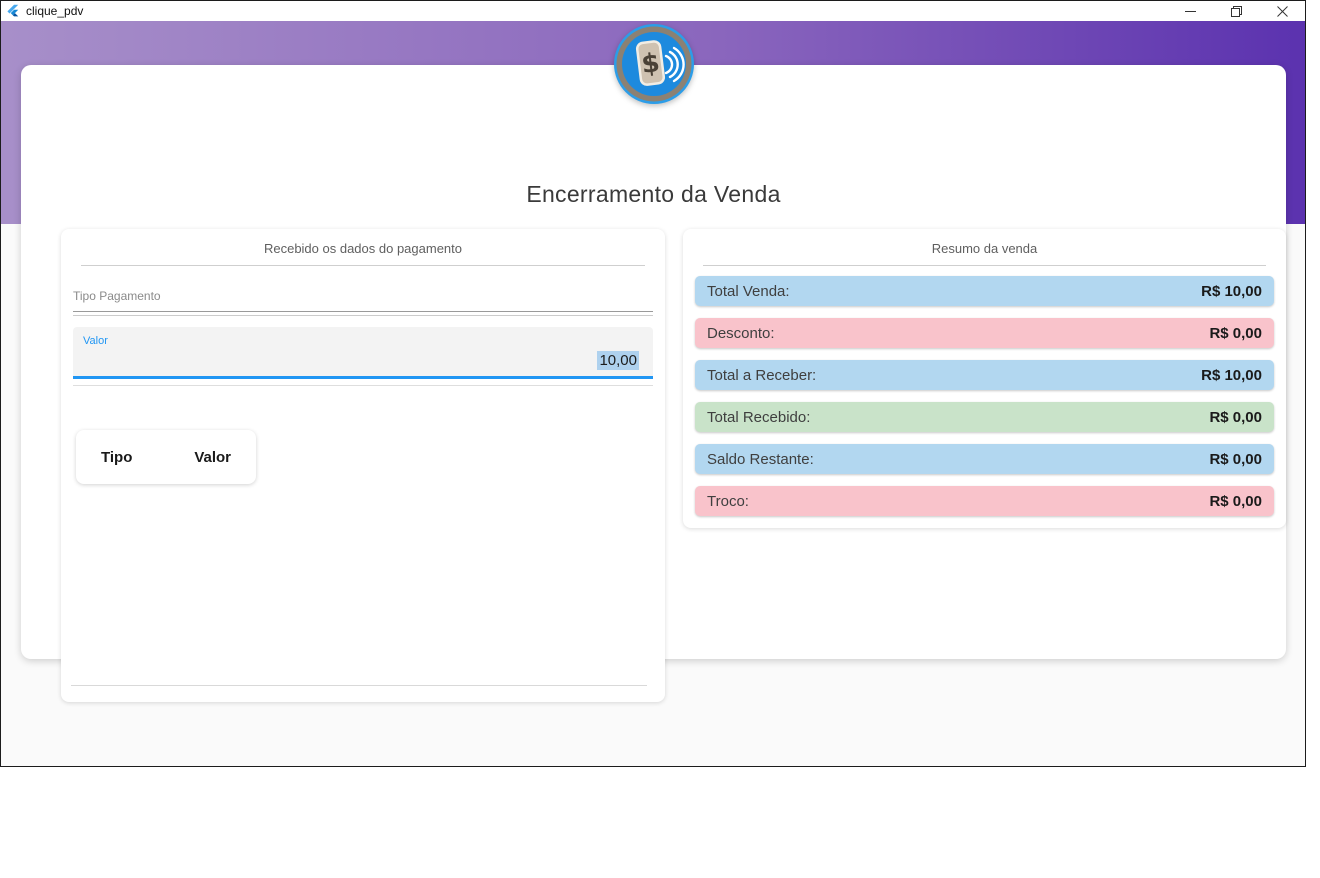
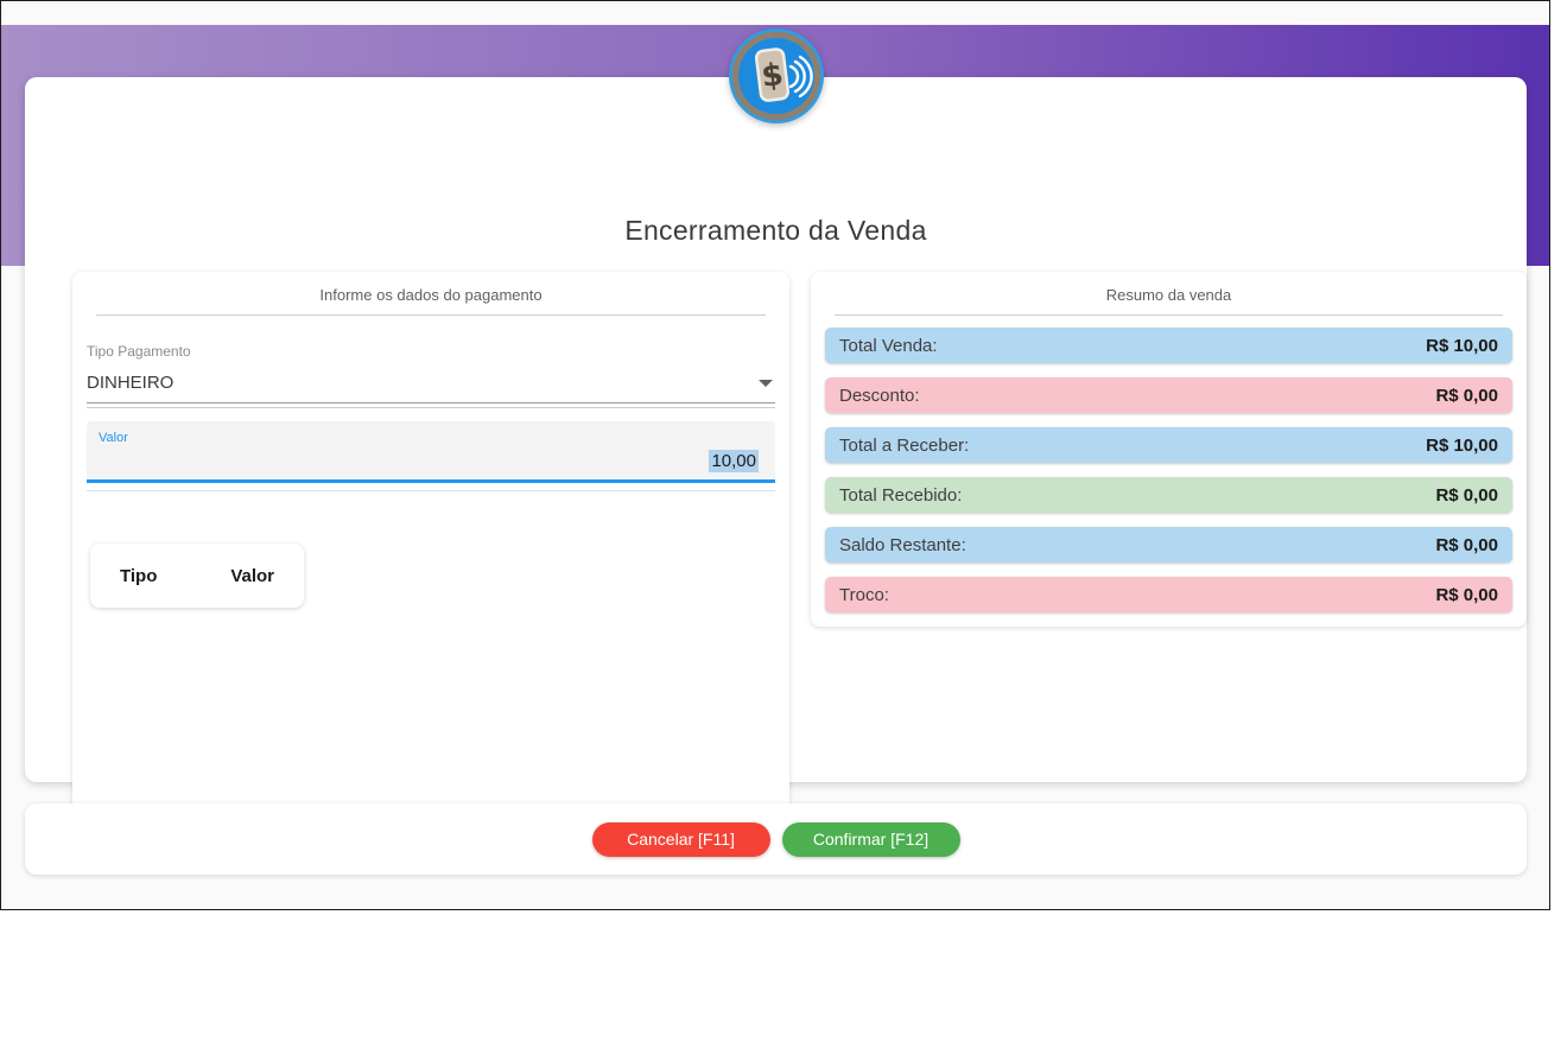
- clique_pdv
  Encerramento da Venda
- Recebido os dados do pagamento
+ Informe os dados do pagamento
  Tipo Pagamento
+ DINHEIRO
  Valor
  10,00
  Tipo
  Valor
  Resumo da venda
  Total Venda:
  R$ 10,00
  Desconto:
  R$ 0,00
  Total a Receber:
  R$ 10,00
  Total Recebido:
  R$ 0,00
  Saldo Restante:
  R$ 0,00
  Troco:
  R$ 0,00
+ Cancelar [F11]
+ Confirmar [F12]
